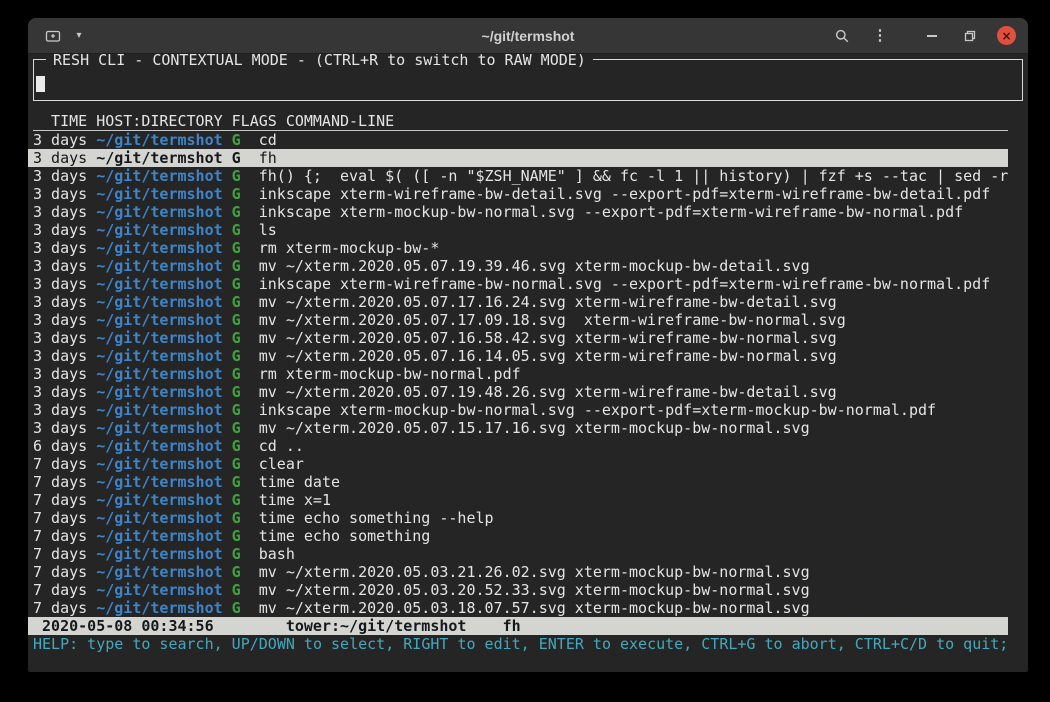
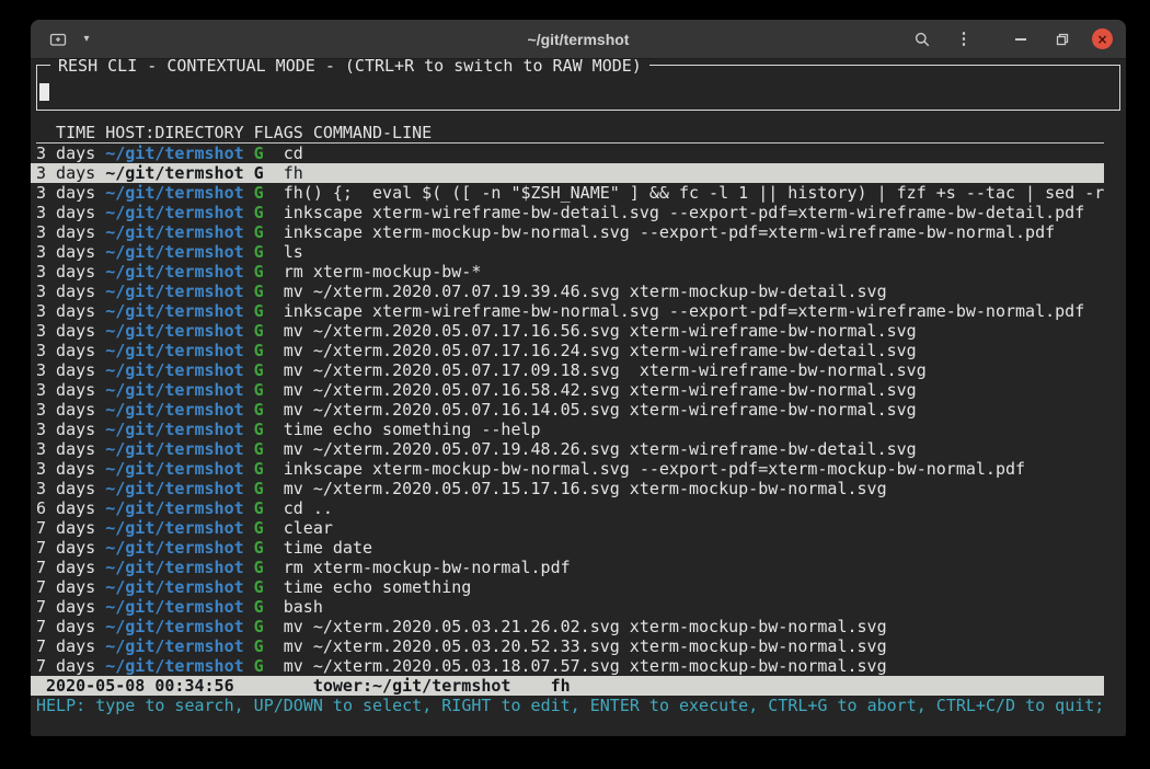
  ▾
  ~/git/termshot
  ⋮
  ×
  RESH CLI - CONTEXTUAL MODE - (CTRL+R to switch to RAW MODE)
  TIME HOST:DIRECTORY FLAGS COMMAND-LINE
  3 days ~/git/termshot G cd
  3 days ~/git/termshot G fh
  3 days ~/git/termshot G fh() {; eval $( ([ -n "$ZSH_NAME" ] && fc -l 1 || history) | fzf +s --tac | sed -r
  3 days ~/git/termshot G inkscape xterm-wireframe-bw-detail.svg --export-pdf=xterm-wireframe-bw-detail.pdf
  3 days ~/git/termshot G inkscape xterm-mockup-bw-normal.svg --export-pdf=xterm-wireframe-bw-normal.pdf
  3 days ~/git/termshot G ls
  3 days ~/git/termshot G rm xterm-mockup-bw-*
- 3 days ~/git/termshot G mv ~/xterm.2020.05.07.19.39.46.svg xterm-mockup-bw-detail.svg
+ 3 days ~/git/termshot G mv ~/xterm.2020.07.07.19.39.46.svg xterm-mockup-bw-detail.svg
  3 days ~/git/termshot G inkscape xterm-wireframe-bw-normal.svg --export-pdf=xterm-wireframe-bw-normal.pdf
+ 3 days ~/git/termshot G mv ~/xterm.2020.05.07.17.16.56.svg xterm-wireframe-bw-normal.svg
  3 days ~/git/termshot G mv ~/xterm.2020.05.07.17.16.24.svg xterm-wireframe-bw-detail.svg
  3 days ~/git/termshot G mv ~/xterm.2020.05.07.17.09.18.svg xterm-wireframe-bw-normal.svg
  3 days ~/git/termshot G mv ~/xterm.2020.05.07.16.58.42.svg xterm-wireframe-bw-normal.svg
  3 days ~/git/termshot G mv ~/xterm.2020.05.07.16.14.05.svg xterm-wireframe-bw-normal.svg
- 3 days ~/git/termshot G rm xterm-mockup-bw-normal.pdf
+ 3 days ~/git/termshot G time echo something --help
  3 days ~/git/termshot G mv ~/xterm.2020.05.07.19.48.26.svg xterm-wireframe-bw-detail.svg
  3 days ~/git/termshot G inkscape xterm-mockup-bw-normal.svg --export-pdf=xterm-mockup-bw-normal.pdf
  3 days ~/git/termshot G mv ~/xterm.2020.05.07.15.17.16.svg xterm-mockup-bw-normal.svg
  6 days ~/git/termshot G cd ..
  7 days ~/git/termshot G clear
  7 days ~/git/termshot G time date
- 7 days ~/git/termshot G time x=1
- 7 days ~/git/termshot G time echo something --help
+ 7 days ~/git/termshot G rm xterm-mockup-bw-normal.pdf
  7 days ~/git/termshot G time echo something
  7 days ~/git/termshot G bash
  7 days ~/git/termshot G mv ~/xterm.2020.05.03.21.26.02.svg xterm-mockup-bw-normal.svg
  7 days ~/git/termshot G mv ~/xterm.2020.05.03.20.52.33.svg xterm-mockup-bw-normal.svg
  7 days ~/git/termshot G mv ~/xterm.2020.05.03.18.07.57.svg xterm-mockup-bw-normal.svg
  2020-05-08 00:34:56 tower:~/git/termshot fh
  HELP: type to search, UP/DOWN to select, RIGHT to edit, ENTER to execute, CTRL+G to abort, CTRL+C/D to quit;
